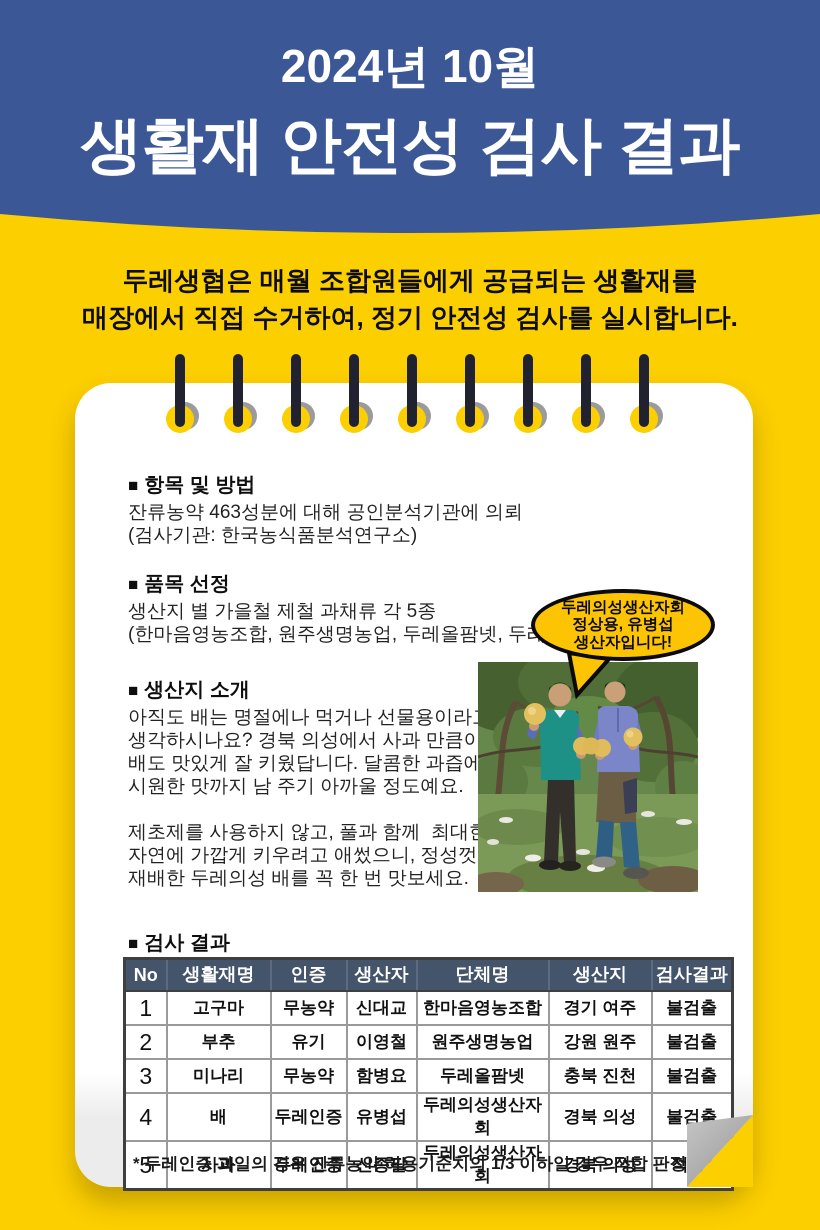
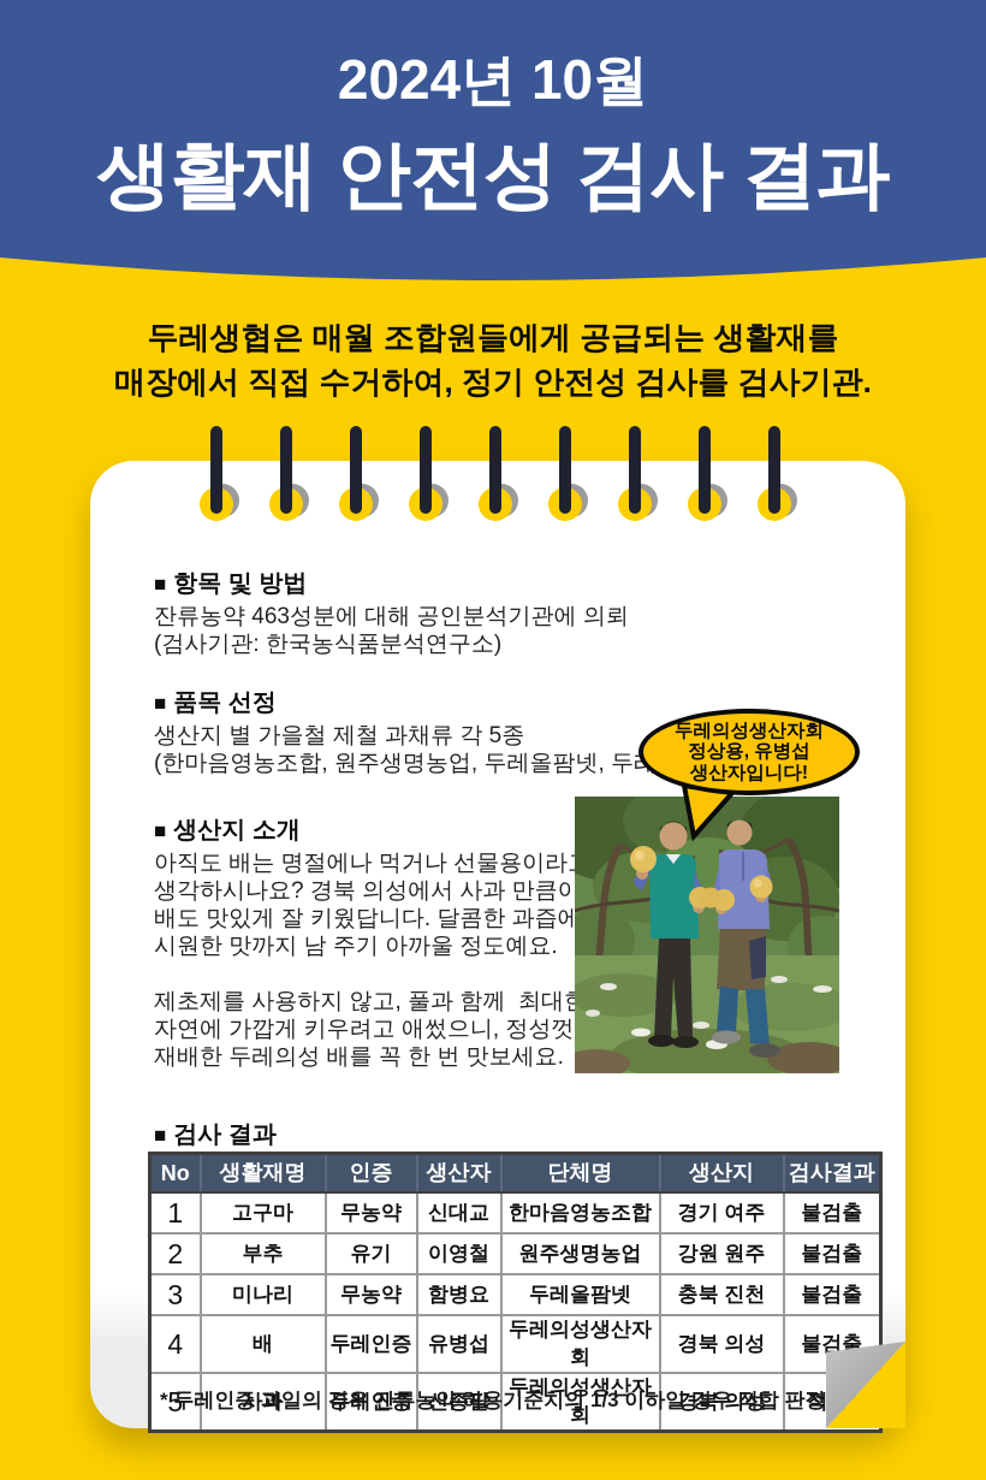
  2024년 10월
  생활재 안전성 검사 결과
  두레생협은 매월 조합원들에게 공급되는 생활재를
- 매장에서 직접 수거하여, 정기 안전성 검사를 실시합니다.
+ 매장에서 직접 수거하여, 정기 안전성 검사를 검사기관.
  ■ 항목 및 방법
  잔류농약 463성분에 대해 공인분석기관에 의뢰
  (검사기관: 한국농식품분석연구소)
  ■ 품목 선정
  생산지 별 가을철 제철 과채류 각 5종
  (한마음영농조합, 원주생명농업, 두레올팜넷, 두
  ■ 생산지 소개
  아직도 배는 명절에나 먹거나 선물용이라
  생각하시나요? 경북 의성에서 사과 만큼이
  배도 맛있게 잘 키웠답니다. 달콤한 과즙에
  시원한 맛까지 남 주기 아까울 정도예요.
  제초제를 사용하지 않고, 풀과 함께 최대
  자연에 가깝게 키우려고 애썼으니, 정성껏
  재배한 두레의성 배를 꼭 한 번 맛보세요.
  두레의성생산자회
  정상용, 유병섭
  생산자입니다!
  ■ 검사 결과
  No	생활재명	인증	생산자	단체명	생산지	검사결과
  1	고구마	무농약	신대교	한마음영농조합	경기 여주	불검출
  2	부추	유기	이영철	원주생명농업	강원 원주	불검출
  3	미나리	무농약	함병요	두레올팜넷	충북 진천	불검출
  4	배	두레인증	유병섭	두레의성생산자회	경북 의성	불검출
  5	사과	두레인증	신종팔	두레의성생산자회	경북 의성	적
  * 두레인증 과일의 경우 잔류농약 허용기준치의 1/3 이하일 경우 적합 판정
